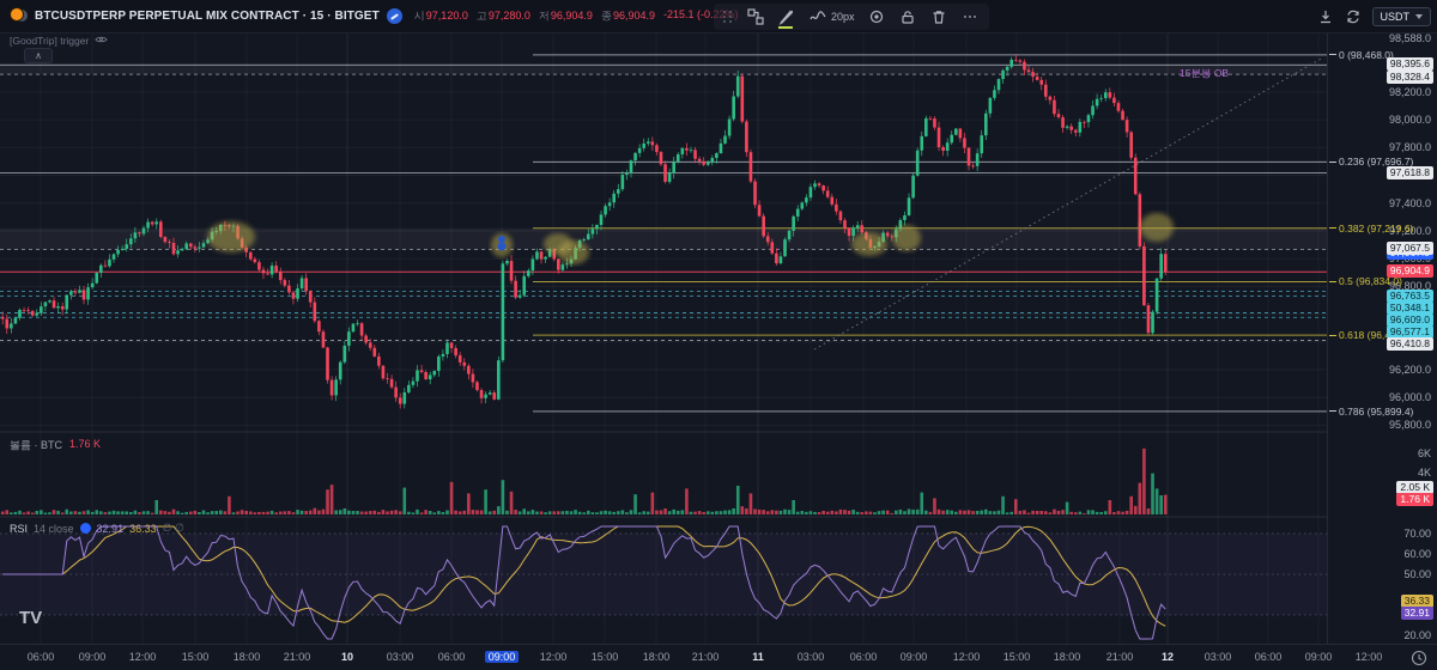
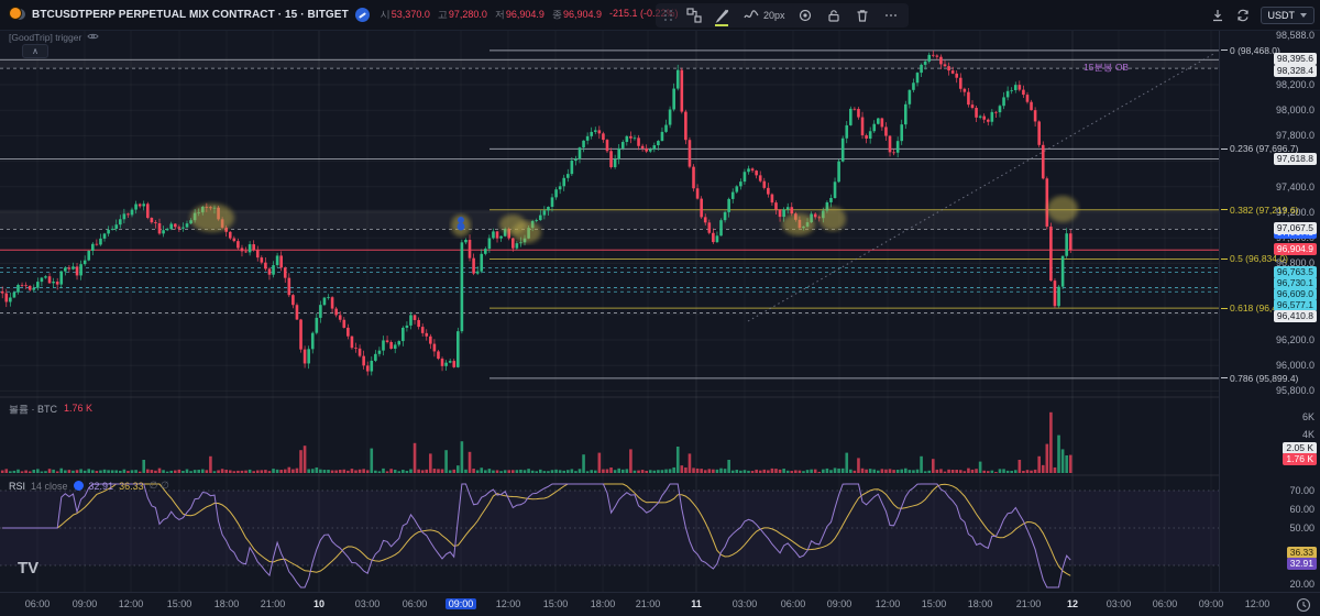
  BTCUSDTPERP PERPETUAL MIX CONTRACT · 15 · BITGET
- 시97,120.0
+ 시53,370.0
  고97,280.0
  저96,904.9
  종96,904.9
  -215.1 (-0.22%)
  20px
  USDT
  [GoodTrip] trigger
  ∧
  볼륨 · BTC
  1.76 K
  RSI
  14 close
  32.91
  36.33
  ∅ ∅
  15분봉 OB
  TV
  98,588.0
  98,200.0
  98,000.0
  97,800.0
  97,400.0
  97,200.0
  96,800.0
  96,200.0
  96,000.0
  95,800.0
  6K
  4K
  70.00
  60.00
  50.00
  20.00
  0 (98,468.0)
  0.236 (97,696.7)
  0.382 (97,219.6)
  0.5 (96,834.0)
  0.786 (95,899.4)
  98,395.6
  98,328.4
  97,618.8
  97,067.5
  96,904.9
  96,763.5
- 50,348.1
+ 96,730.1
  96,609.0
  96,577.1
  96,410.8
  2.05 K
  1.76 K
  36.33
  32.91
  06:00
  09:00
  12:00
  15:00
  18:00
  21:00
  10
  03:00
  06:00
  09:00
  12:00
  15:00
  18:00
  21:00
  11
  03:00
  06:00
  09:00
  12:00
  15:00
  18:00
  21:00
  12
  03:00
  06:00
  09:00
  12:00
